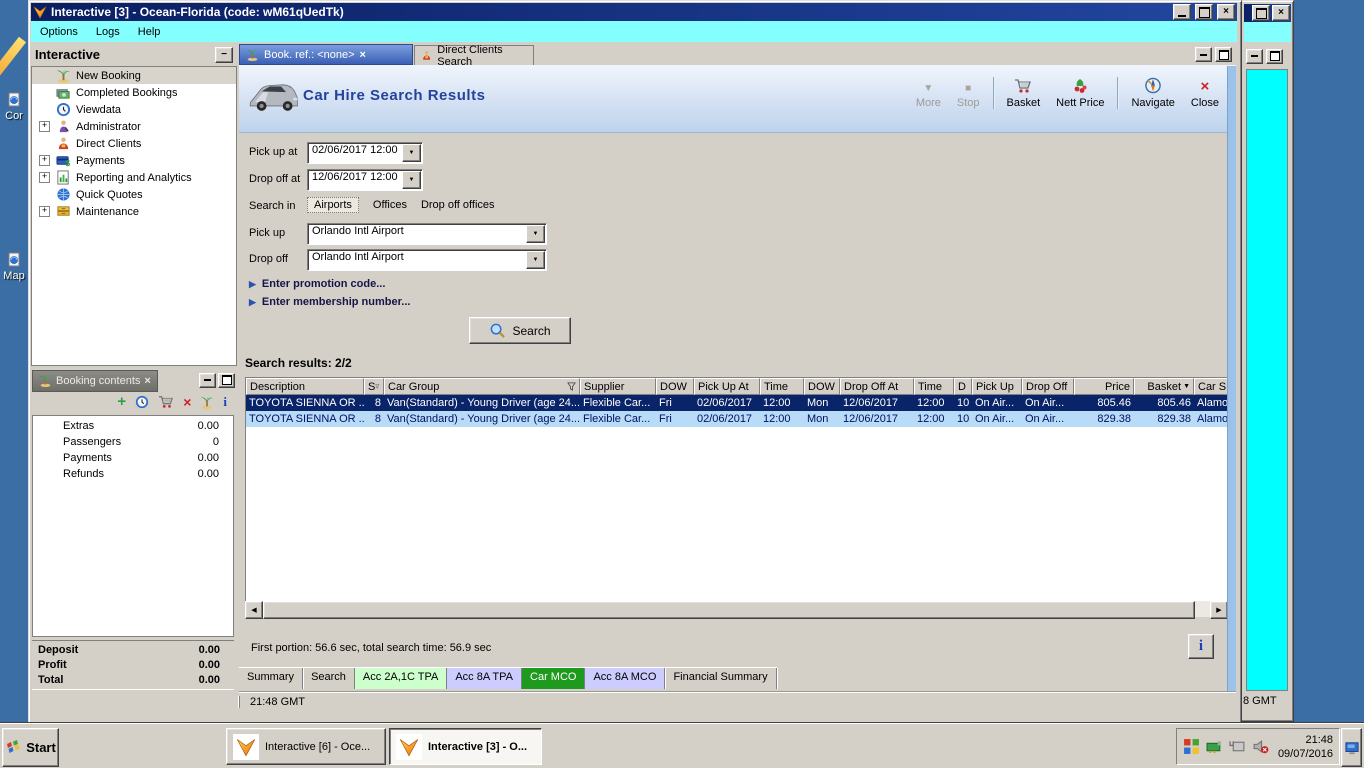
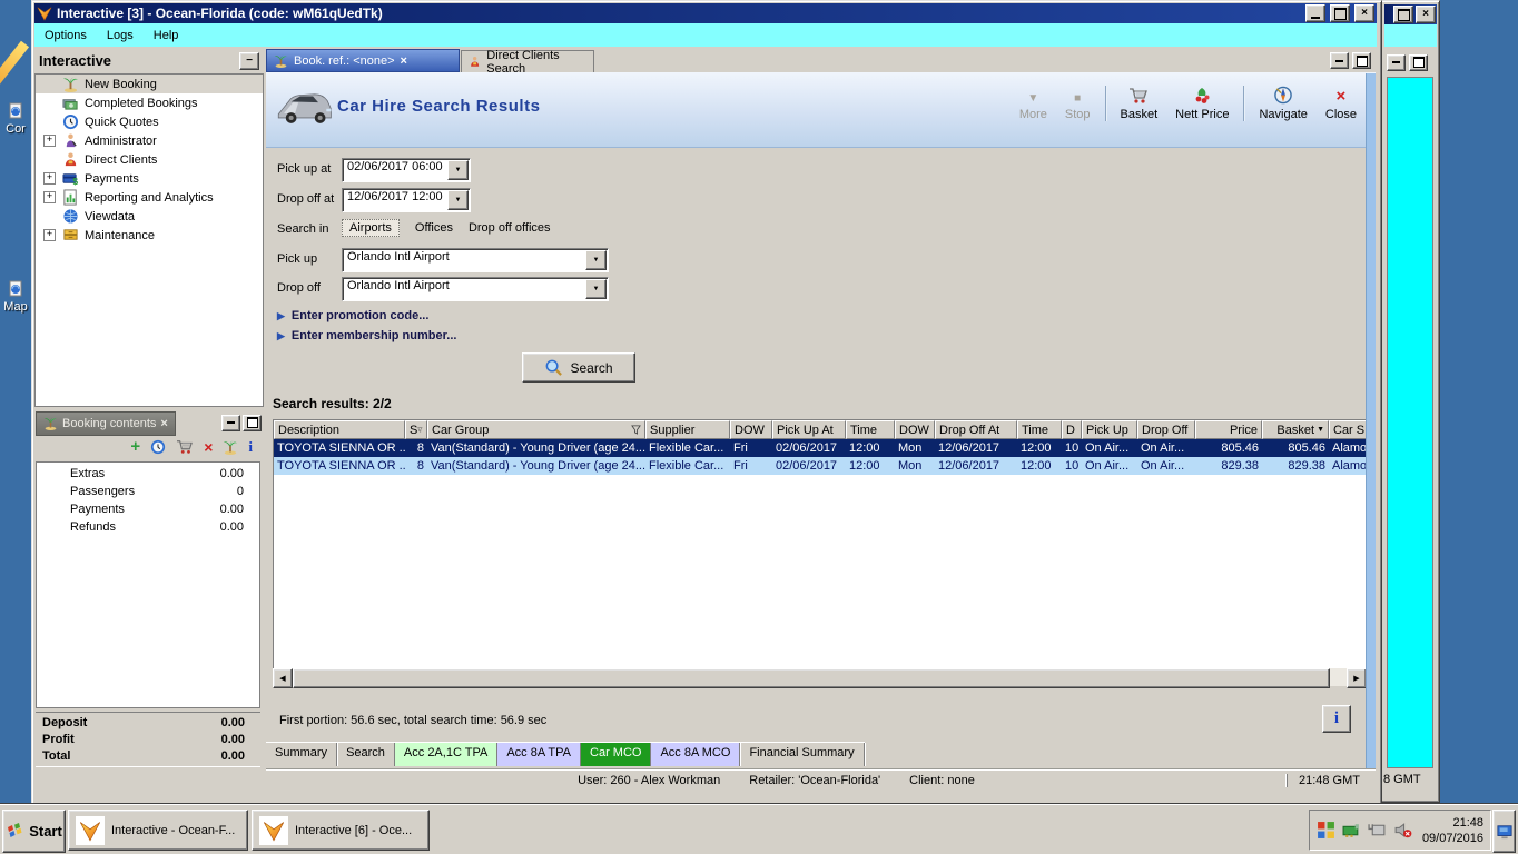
  Cor
  Map
  ×
  8 GMT
  Interactive [3] - Ocean-Florida (code: wM61qUedTk)
  ×
  Options
  Logs
  Help
  Interactive
  −
  New Booking
  Completed Bookings
- Viewdata
+ Quick Quotes
  +
  Administrator
  Direct Clients
  +
  Payments
  +
  Reporting and Analytics
- Quick Quotes
+ Viewdata
  +
  Maintenance
  Booking contents
  ×
  +
  ×
  i
  Extras
  0.00
  Passengers
  0
  Payments
  0.00
  Refunds
  0.00
  Deposit
  0.00
  Profit
  0.00
  Total
  0.00
  Book. ref.: <none>
  ×
  Direct Clients Search
  Car Hire Search Results
  ▼
  More
  ■
  Stop
  Basket
  Nett Price
  Navigate
  ×
  Close
  Pick up at
- 02/06/2017 12:00
+ 02/06/2017 06:00
  Drop off at
  12/06/2017 12:00
  Search in
  Airports
  Offices
  Drop off offices
  Pick up
  Orlando Intl Airport
  Drop off
  Orlando Intl Airport
  ▶
  Enter promotion code...
  ▶
  Enter membership number...
  Search
  Search results: 2/2
  Description
  S
  Car Group
  Supplier
  DOW
  Pick Up At
  Time
  DOW
  Drop Off At
  Time
  D
  Pick Up
  Drop Off
  Price
  Basket
  Car S
  TOYOTA SIENNA OR ..
  8
  Van(Standard) - Young Driver (age 24...
  Flexible Car...
  Fri
  02/06/2017
  12:00
  Mon
  12/06/2017
  12:00
  10
  On Air...
  On Air...
  805.46
  805.46
  Alamo
  TOYOTA SIENNA OR ..
  8
  Van(Standard) - Young Driver (age 24...
  Flexible Car...
  Fri
  02/06/2017
  12:00
  Mon
  12/06/2017
  12:00
  10
  On Air...
  On Air...
  829.38
  829.38
  Alamo
  First portion: 56.6 sec, total search time: 56.9 sec
  i
  Summary
  Search
  Acc 2A,1C TPA
  Acc 8A TPA
  Car MCO
  Acc 8A MCO
  Financial Summary
+ User: 260 - Alex Workman
+ Retailer: 'Ocean-Florida'
+ Client: none
  21:48 GMT
  Start
+ Interactive - Ocean-F...
  Interactive [6] - Oce...
- Interactive [3] - O...
  21:48
  09/07/2016
